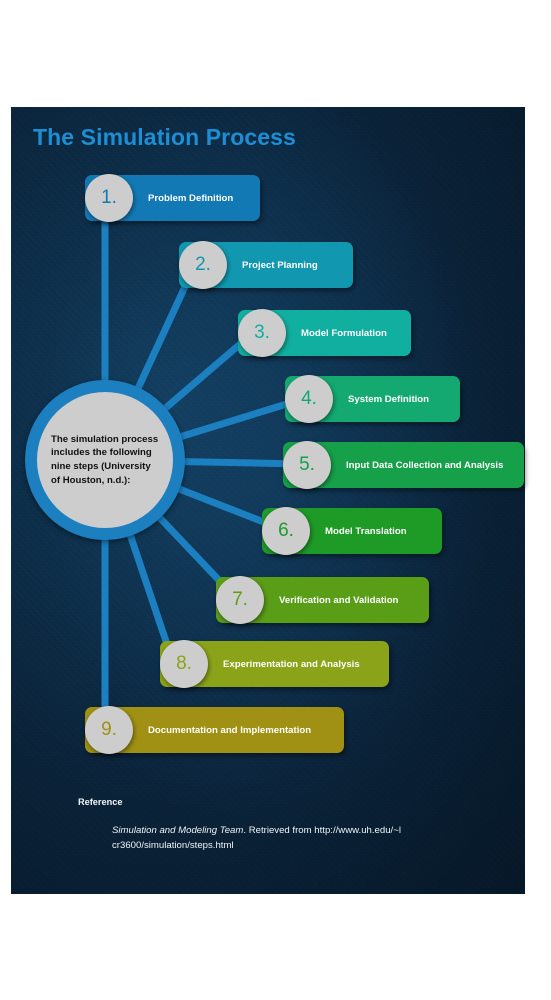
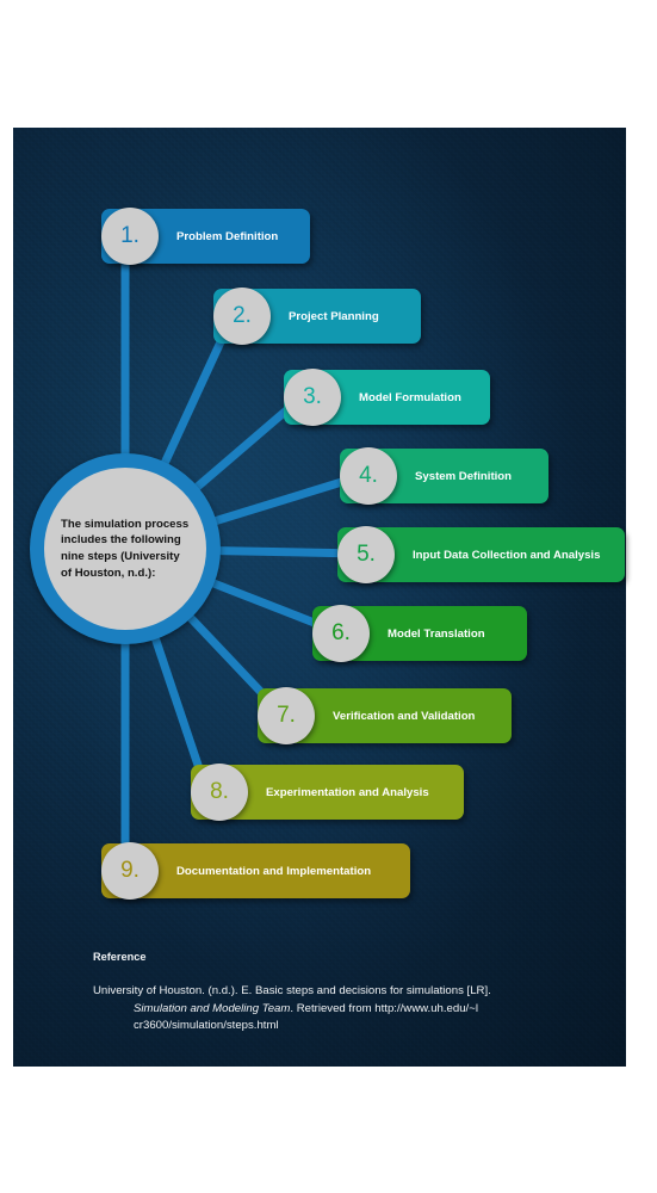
- The Simulation Process
  The simulation process includes the following nine steps (University of Houston, n.d.):
  Problem Definition
  1.
  Project Planning
  2.
  Model Formulation
  3.
  System Definition
  4.
  Input Data Collection and Analysis
  5.
  Model Translation
  6.
  Verification and Validation
  7.
  Experimentation and Analysis
  8.
  Documentation and Implementation
  9.
  Reference
+ University of Houston. (n.d.). E. Basic steps and decisions for simulations [LR].
  Simulation and Modeling Team. Retrieved from http://www.uh.edu/~l
  cr3600/simulation/steps.html
